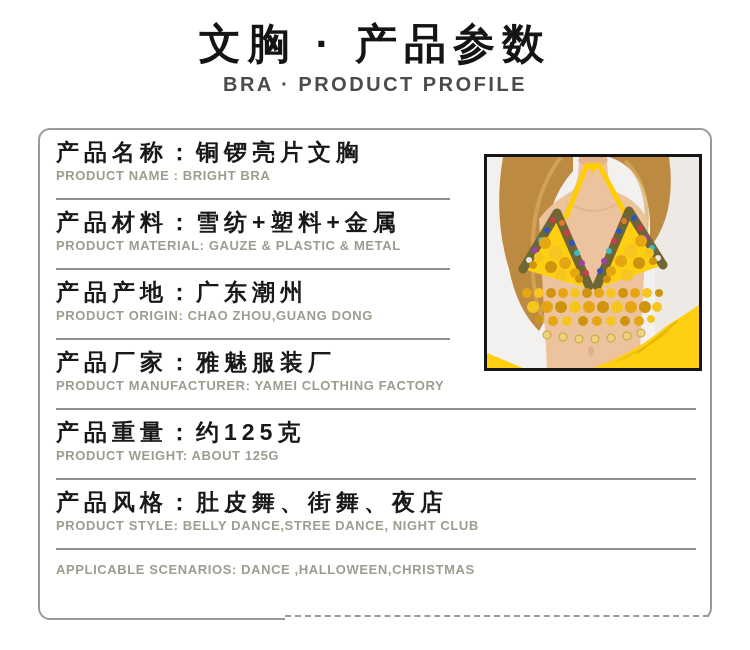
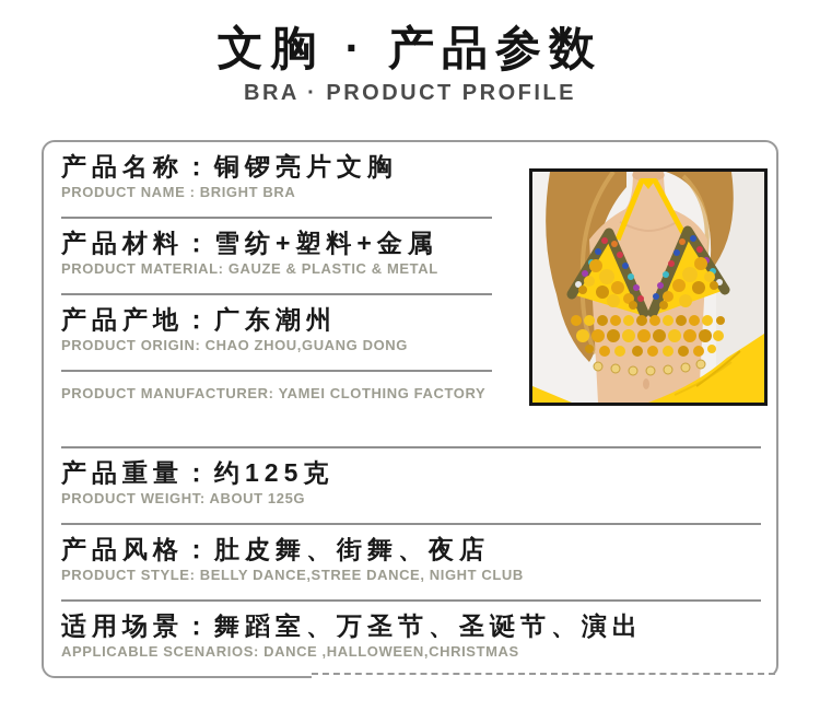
  文胸 · 产品参数
  BRA · PRODUCT PROFILE
  产品名称：铜锣亮片文胸
  PRODUCT NAME : BRIGHT BRA
  产品材料：雪纺+塑料+金属
  PRODUCT MATERIAL: GAUZE & PLASTIC & METAL
  产品产地：广东潮州
  PRODUCT ORIGIN: CHAO ZHOU,GUANG DONG
- 产品厂家：雅魅服装厂
  PRODUCT MANUFACTURER: YAMEI CLOTHING FACTORY
  产品重量：约125克
  PRODUCT WEIGHT: ABOUT 125G
  产品风格：肚皮舞、街舞、夜店
  PRODUCT STYLE: BELLY DANCE,STREE DANCE, NIGHT CLUB
+ 适用场景：舞蹈室、万圣节、圣诞节、演出
  APPLICABLE SCENARIOS: DANCE ,HALLOWEEN,CHRISTMAS
